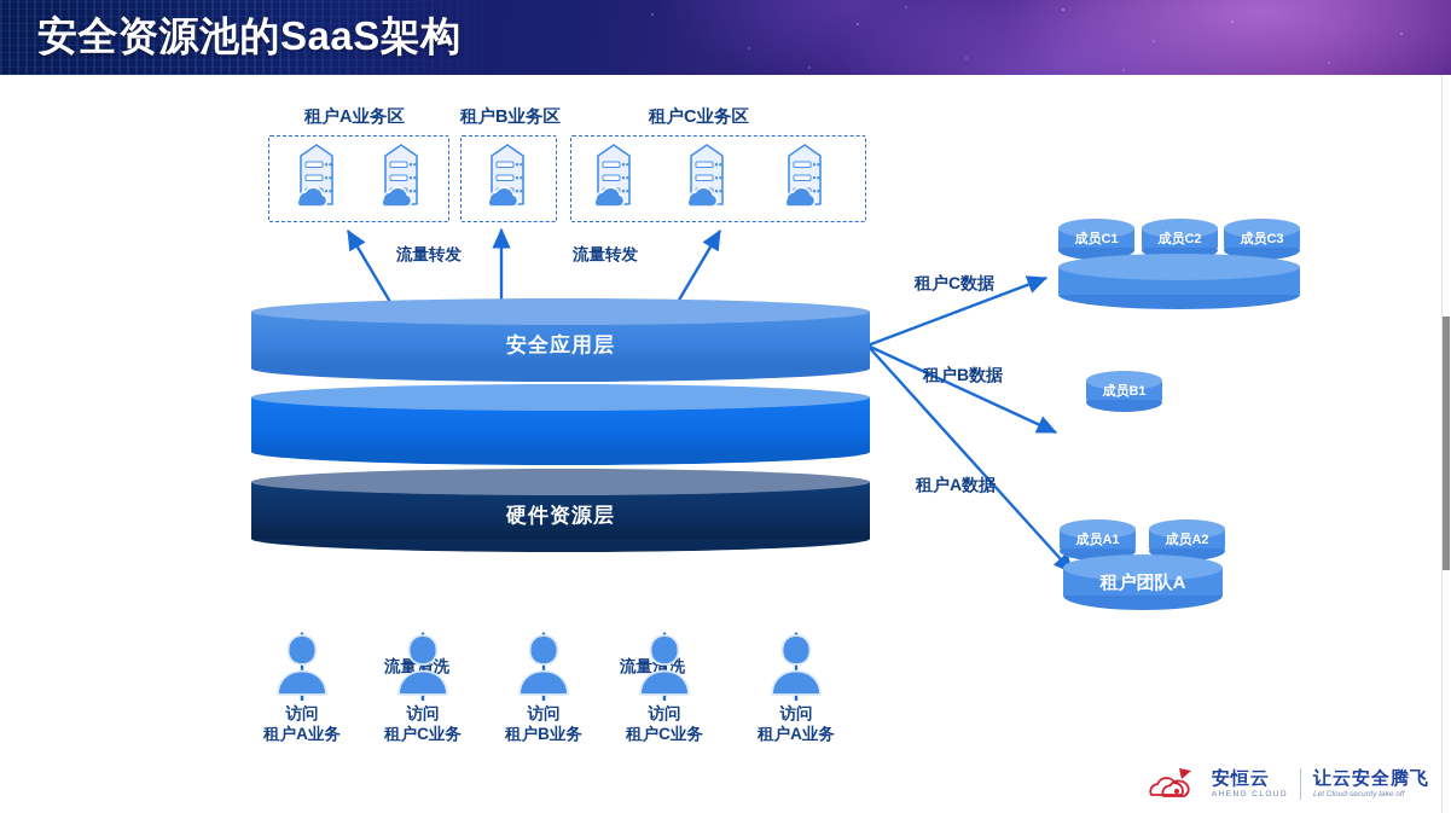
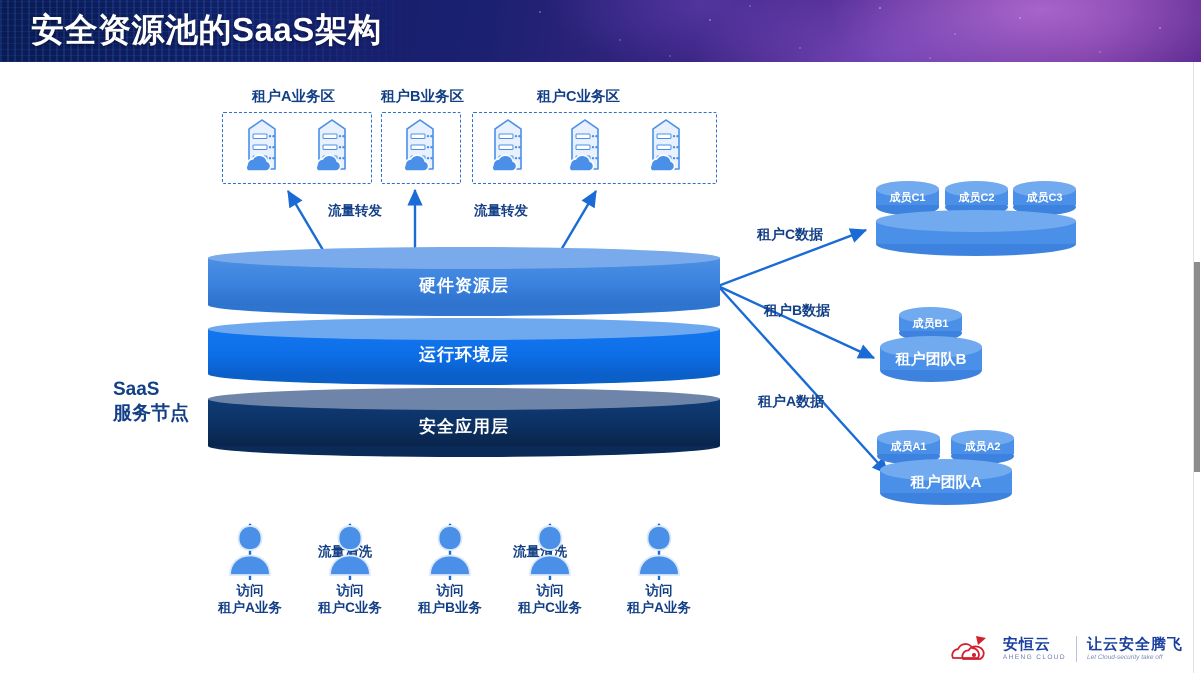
  安全资源池的SaaS架构
  租户A业务区
  租户B业务区
  租户C业务区
  流量转发
  流量转发
+ SaaS
+ 服务节点
- 安全应用层
+ 硬件资源层
+ 运行环境层
- 硬件资源层
+ 安全应用层
  租户C数据
  租户B数据
  租户A数据
  成员C1
  成员C2
  成员C3
  成员B1
+ 租户团队B
  成员A1
  成员A2
  租户团队A
  流量清洗
  流量清洗
  访问
  租户A业务
  访问
  租户C业务
  访问
  租户B业务
  访问
  租户C业务
  访问
  租户A业务
  安恒云
  让云安全腾飞
